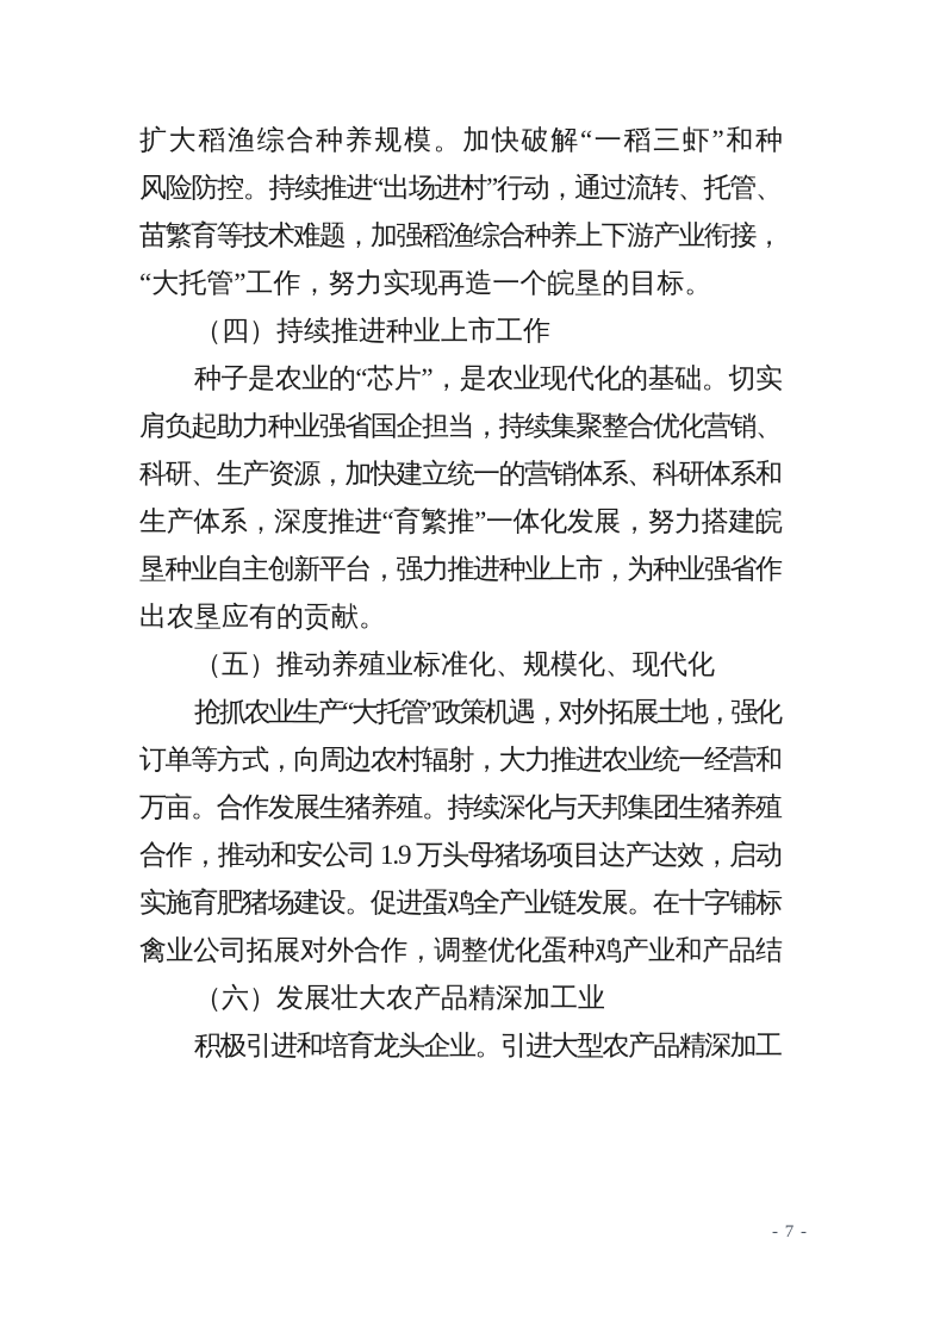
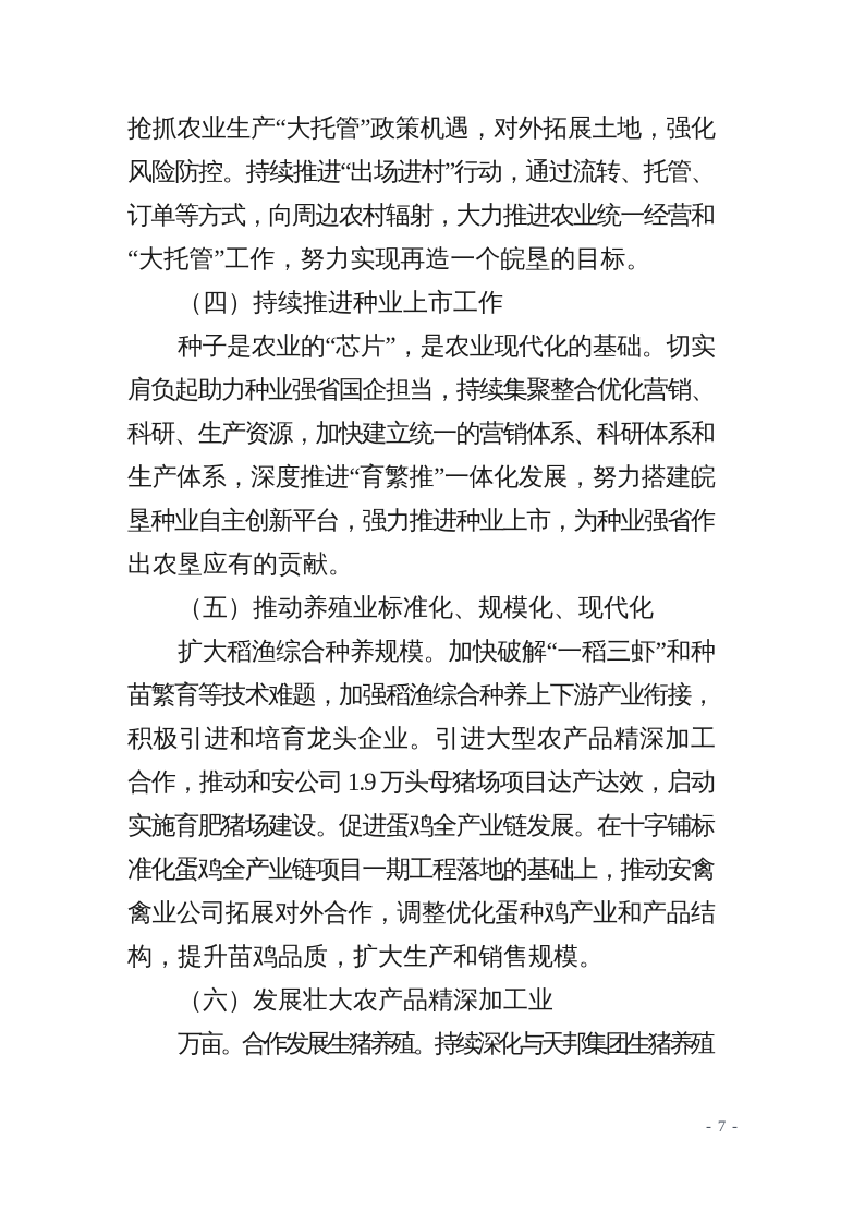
- 扩大稻渔综合种养规模。加快破解“一稻三虾”和种
+ 抢抓农业生产“大托管”政策机遇，对外拓展土地，强化
  风险防控。持续推进“出场进村”行动，通过流转、托管、
- 苗繁育等技术难题，加强稻渔综合种养上下游产业衔接，
+ 订单等方式，向周边农村辐射，大力推进农业统一经营和
  “大托管”工作，努力实现再造一个皖垦的目标。
  （四）持续推进种业上市工作
  种子是农业的“芯片”，是农业现代化的基础。切实
  肩负起助力种业强省国企担当，持续集聚整合优化营销、
  科研、生产资源，加快建立统一的营销体系、科研体系和
  生产体系，深度推进“育繁推”一体化发展，努力搭建皖
  垦种业自主创新平台，强力推进种业上市，为种业强省作
  出农垦应有的贡献。
  （五）推动养殖业标准化、规模化、现代化
- 抢抓农业生产“大托管”政策机遇，对外拓展土地，强化
+ 扩大稻渔综合种养规模。加快破解“一稻三虾”和种
- 订单等方式，向周边农村辐射，大力推进农业统一经营和
+ 苗繁育等技术难题，加强稻渔综合种养上下游产业衔接，
- 万亩。合作发展生猪养殖。持续深化与天邦集团生猪养殖
+ 积极引进和培育龙头企业。引进大型农产品精深加工
  合作，推动和安公司 1.9 万头母猪场项目达产达效，启动
  实施育肥猪场建设。促进蛋鸡全产业链发展。在十字铺标
+ 准化蛋鸡全产业链项目一期工程落地的基础上，推动安禽
  禽业公司拓展对外合作，调整优化蛋种鸡产业和产品结
+ 构，提升苗鸡品质，扩大生产和销售规模。
  （六）发展壮大农产品精深加工业
- 积极引进和培育龙头企业。引进大型农产品精深加工
+ 万亩。合作发展生猪养殖。持续深化与天邦集团生猪养殖
  - 7 -
